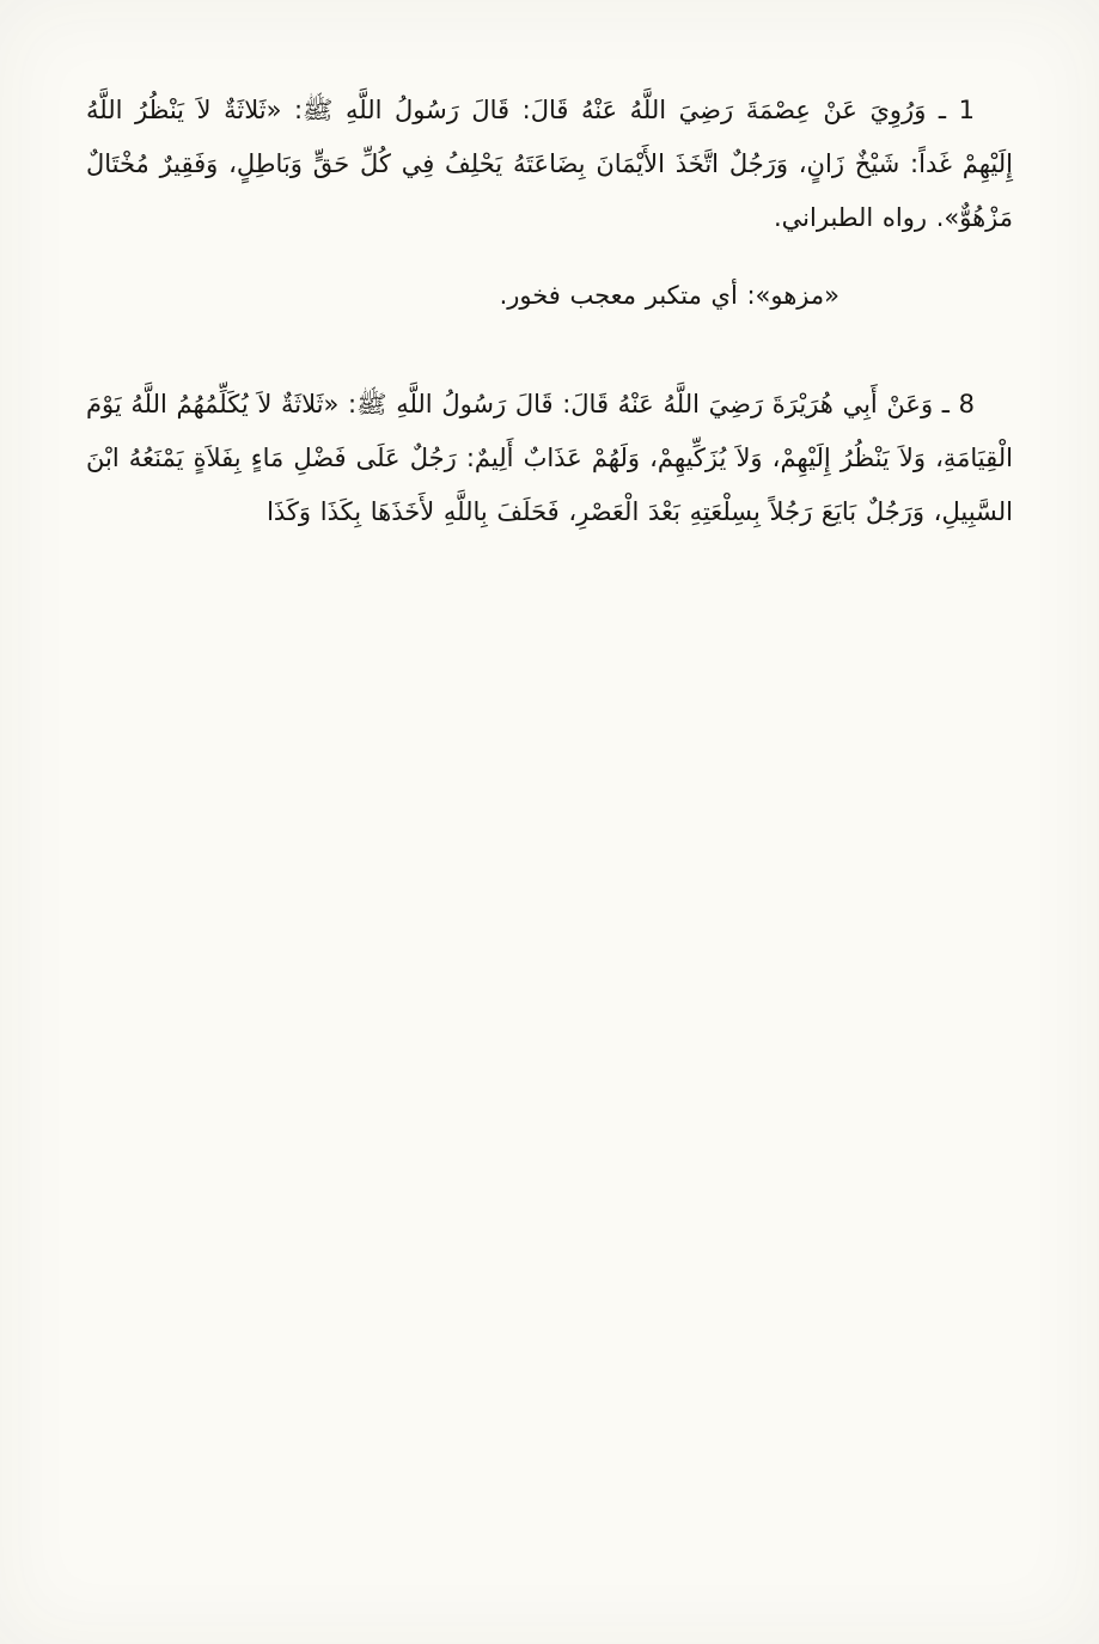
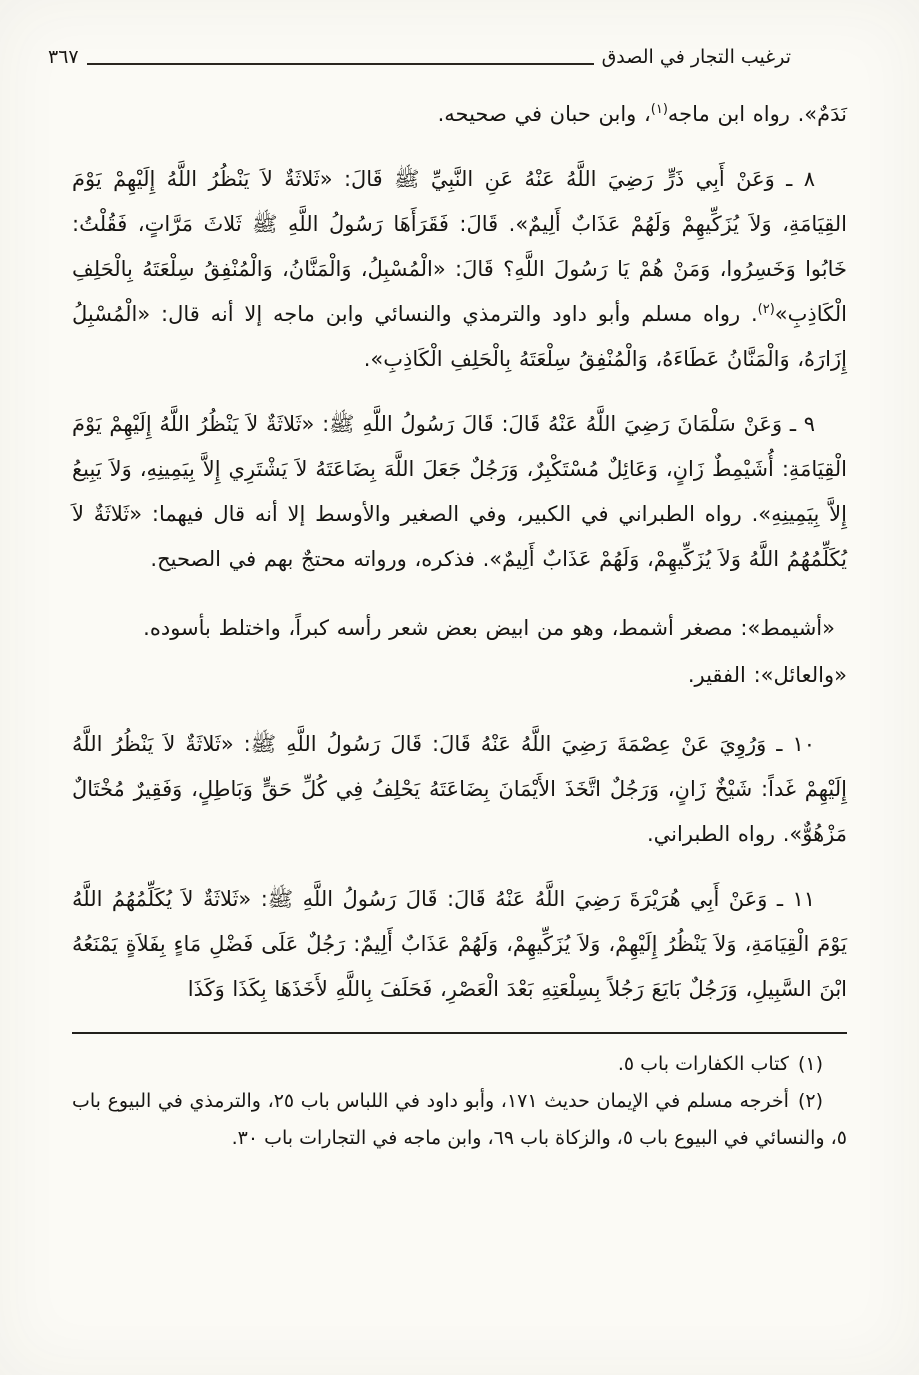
+ ترغيب التجار في الصدق
+ ٣٦٧
+ نَدَمٌ». رواه ابن ماجه(١)، وابن حبان في صحيحه.
+ ٨ ـ وَعَنْ أَبِي ذَرٍّ رَضِيَ اللَّهُ عَنْهُ عَنِ النَّبِيِّ ﷺ قَالَ: «ثَلاثَةٌ لاَ يَنْظُرُ اللَّهُ إِلَيْهِمْ يَوْمَ القِيَامَةِ، وَلاَ يُزَكِّيهِمْ وَلَهُمْ عَذَابٌ أَلِيمٌ». قَالَ: فَقَرَأَهَا رَسُولُ اللَّهِ ﷺ ثَلاثَ مَرَّاتٍ، فَقُلْتُ: خَابُوا وَخَسِرُوا، وَمَنْ هُمْ يَا رَسُولَ اللَّهِ؟ قَالَ: «الْمُسْبِلُ، وَالْمَنَّانُ، وَالْمُنْفِقُ سِلْعَتَهُ بِالْحَلِفِ الْكَاذِبِ»(٢). رواه مسلم وأبو داود والترمذي والنسائي وابن ماجه إلا أنه قال: «الْمُسْبِلُ إِزَارَهُ، وَالْمَنَّانُ عَطَاءَهُ، وَالْمُنْفِقُ سِلْعَتَهُ بِالْحَلِفِ الْكَاذِبِ».
+ ٩ ـ وَعَنْ سَلْمَانَ رَضِيَ اللَّهُ عَنْهُ قَالَ: قَالَ رَسُولُ اللَّهِ ﷺ: «ثَلاثَةٌ لاَ يَنْظُرُ اللَّهُ إِلَيْهِمْ يَوْمَ الْقِيَامَةِ: أُشَيْمِطٌ زَانٍ، وَعَائِلٌ مُسْتَكْبِرٌ، وَرَجُلٌ جَعَلَ اللَّهَ بِضَاعَتَهُ لاَ يَشْتَرِي إِلاَّ بِيَمِينِهِ، وَلاَ يَبِيعُ إِلاَّ بِيَمِينِهِ». رواه الطبراني في الكبير، وفي الصغير والأوسط إلا أنه قال فيهما: «ثَلاثَةٌ لاَ يُكَلِّمُهُمُ اللَّهُ وَلاَ يُزَكِّيهِمْ، وَلَهُمْ عَذَابٌ أَلِيمٌ». فذكره، ورواته محتجٌ بهم في الصحيح.
+ «أشيمط»: مصغر أشمط، وهو من ابيض بعض شعر رأسه كبراً، واختلط بأسوده.
+ «والعائل»: الفقير.
- 1 ـ وَرُوِيَ عَنْ عِصْمَةَ رَضِيَ اللَّهُ عَنْهُ قَالَ: قَالَ رَسُولُ اللَّهِ ﷺ: «ثَلاثَةٌ لاَ يَنْظُرُ اللَّهُ إِلَيْهِمْ غَداً: شَيْخٌ زَانٍ، وَرَجُلٌ اتَّخَذَ الأَيْمَانَ بِضَاعَتَهُ يَحْلِفُ فِي كُلِّ حَقٍّ وَبَاطِلٍ، وَفَقِيرٌ مُخْتَالٌ مَزْهُوٌّ». رواه الطبراني.
+ ١٠ ـ وَرُوِيَ عَنْ عِصْمَةَ رَضِيَ اللَّهُ عَنْهُ قَالَ: قَالَ رَسُولُ اللَّهِ ﷺ: «ثَلاثَةٌ لاَ يَنْظُرُ اللَّهُ إِلَيْهِمْ غَداً: شَيْخٌ زَانٍ، وَرَجُلٌ اتَّخَذَ الأَيْمَانَ بِضَاعَتَهُ يَحْلِفُ فِي كُلِّ حَقٍّ وَبَاطِلٍ، وَفَقِيرٌ مُخْتَالٌ مَزْهُوٌّ». رواه الطبراني.
- «مزهو»: أي متكبر معجب فخور.
- 8 ـ وَعَنْ أَبِي هُرَيْرَةَ رَضِيَ اللَّهُ عَنْهُ قَالَ: قَالَ رَسُولُ اللَّهِ ﷺ: «ثَلاثَةٌ لاَ يُكَلِّمُهُمُ اللَّهُ يَوْمَ الْقِيَامَةِ، وَلاَ يَنْظُرُ إِلَيْهِمْ، وَلاَ يُزَكِّيهِمْ، وَلَهُمْ عَذَابٌ أَلِيمٌ: رَجُلٌ عَلَى فَضْلِ مَاءٍ بِفَلاَةٍ يَمْنَعُهُ ابْنَ السَّبِيلِ، وَرَجُلٌ بَايَعَ رَجُلاً بِسِلْعَتِهِ بَعْدَ الْعَصْرِ، فَحَلَفَ بِاللَّهِ لأَخَذَهَا بِكَذَا وَكَذَا
+ ١١ ـ وَعَنْ أَبِي هُرَيْرَةَ رَضِيَ اللَّهُ عَنْهُ قَالَ: قَالَ رَسُولُ اللَّهِ ﷺ: «ثَلاثَةٌ لاَ يُكَلِّمُهُمُ اللَّهُ يَوْمَ الْقِيَامَةِ، وَلاَ يَنْظُرُ إِلَيْهِمْ، وَلاَ يُزَكِّيهِمْ، وَلَهُمْ عَذَابٌ أَلِيمٌ: رَجُلٌ عَلَى فَضْلِ مَاءٍ بِفَلاَةٍ يَمْنَعُهُ ابْنَ السَّبِيلِ، وَرَجُلٌ بَايَعَ رَجُلاً بِسِلْعَتِهِ بَعْدَ الْعَصْرِ، فَحَلَفَ بِاللَّهِ لأَخَذَهَا بِكَذَا وَكَذَا
+ (١)كتاب الكفارات باب ٥.
+ (٢)أخرجه مسلم في الإيمان حديث ١٧١، وأبو داود في اللباس باب ٢٥، والترمذي في البيوع باب ٥، والنسائي في البيوع باب ٥، والزكاة باب ٦٩، وابن ماجه في التجارات باب ٣٠.
